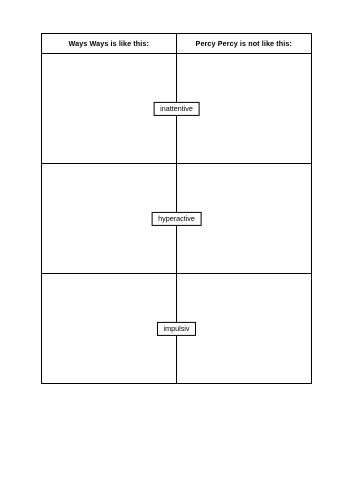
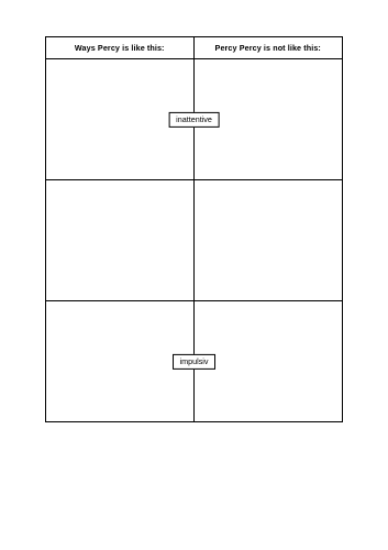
- Ways Ways is like this:
+ Ways Percy is like this:
  Percy Percy is not like this:
  inattentive
- hyperactive
  impulsiv
